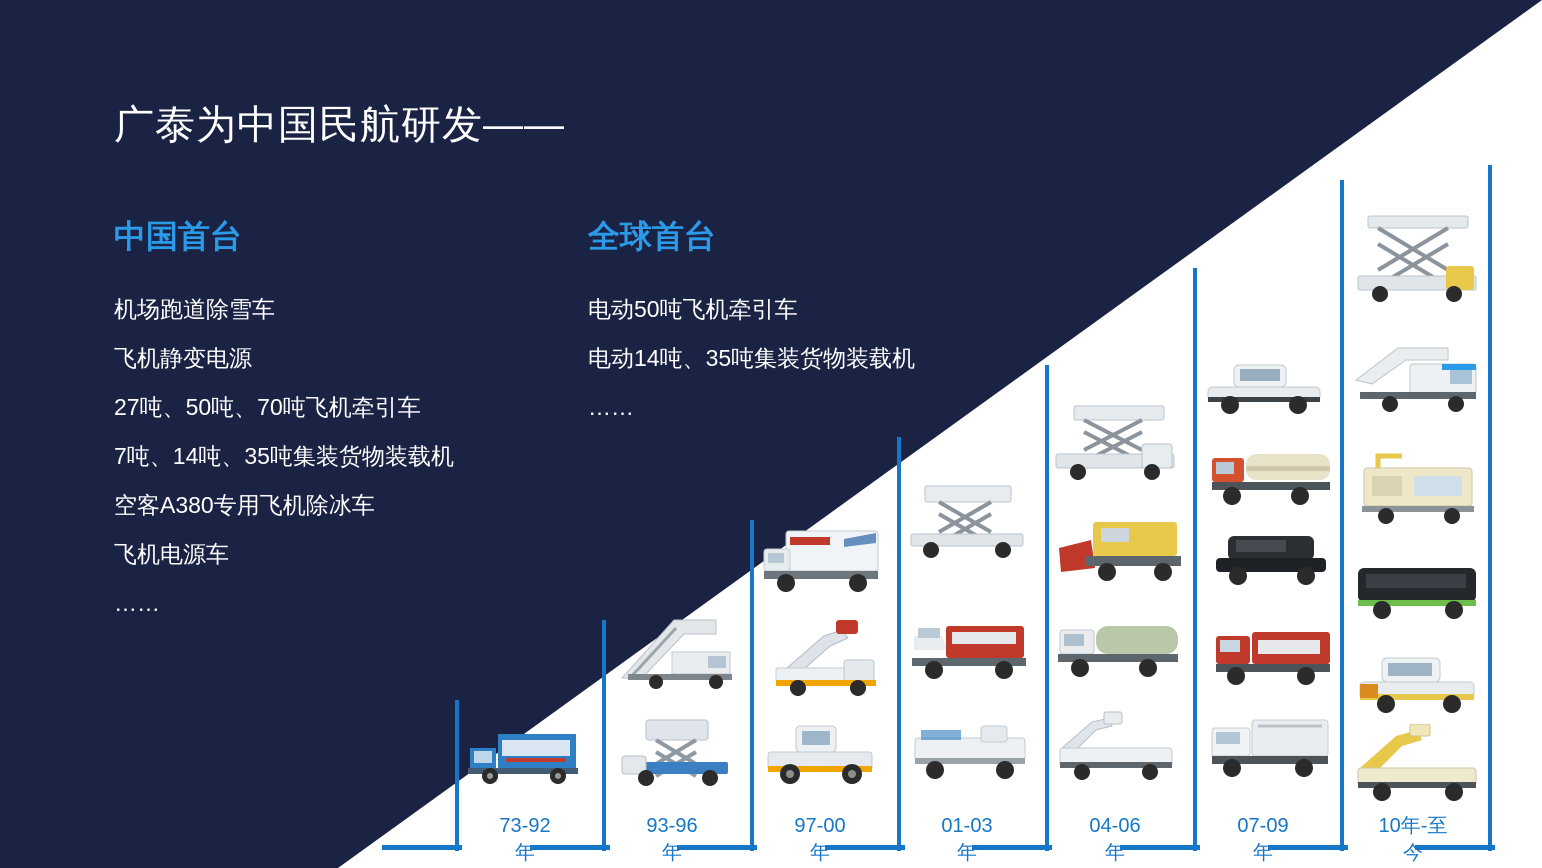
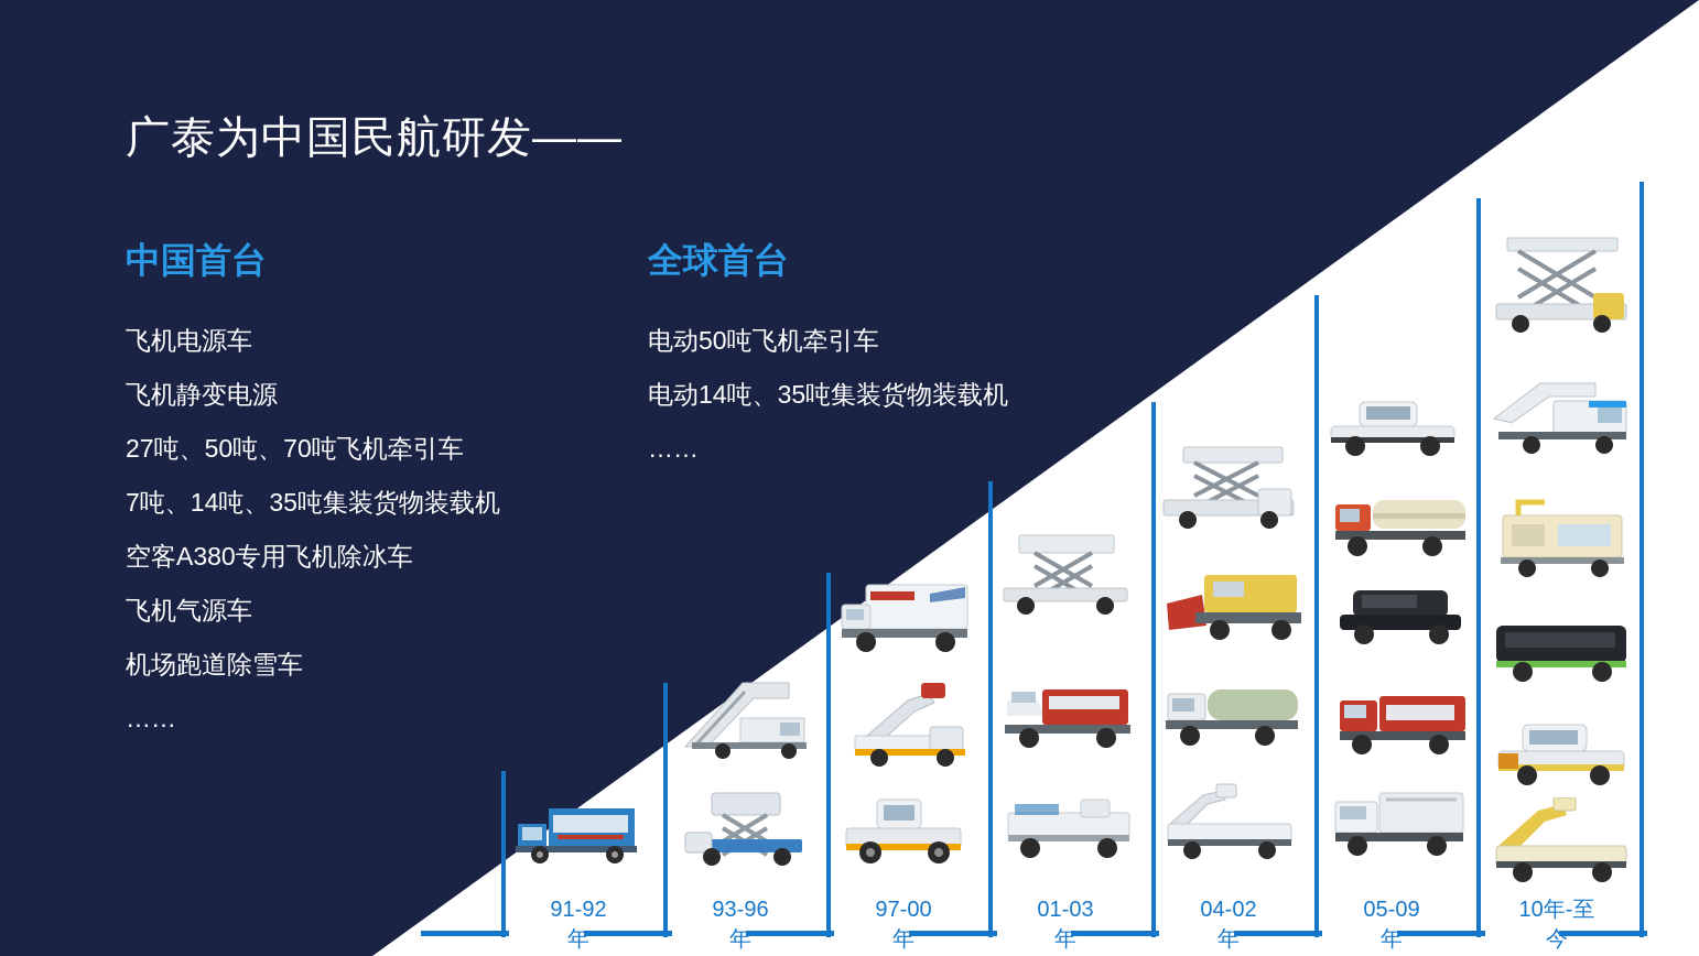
  广泰为中国民航研发——
  中国首台
- 机场跑道除雪车
+ 飞机电源车
  飞机静变电源
  27吨、50吨、70吨飞机牵引车
  7吨、14吨、35吨集装货物装载机
  空客A380专用飞机除冰车
+ 飞机气源车
- 飞机电源车
+ 机场跑道除雪车
  ……
  全球首台
  电动50吨飞机牵引车
  电动14吨、35吨集装货物装载机
  ……
- 73-92
+ 91-92
  年
  93-96
  年
  97-00
  年
  01-03
  年
- 04-06
+ 04-02
  年
- 07-09
+ 05-09
  年
  10年-至
  今
